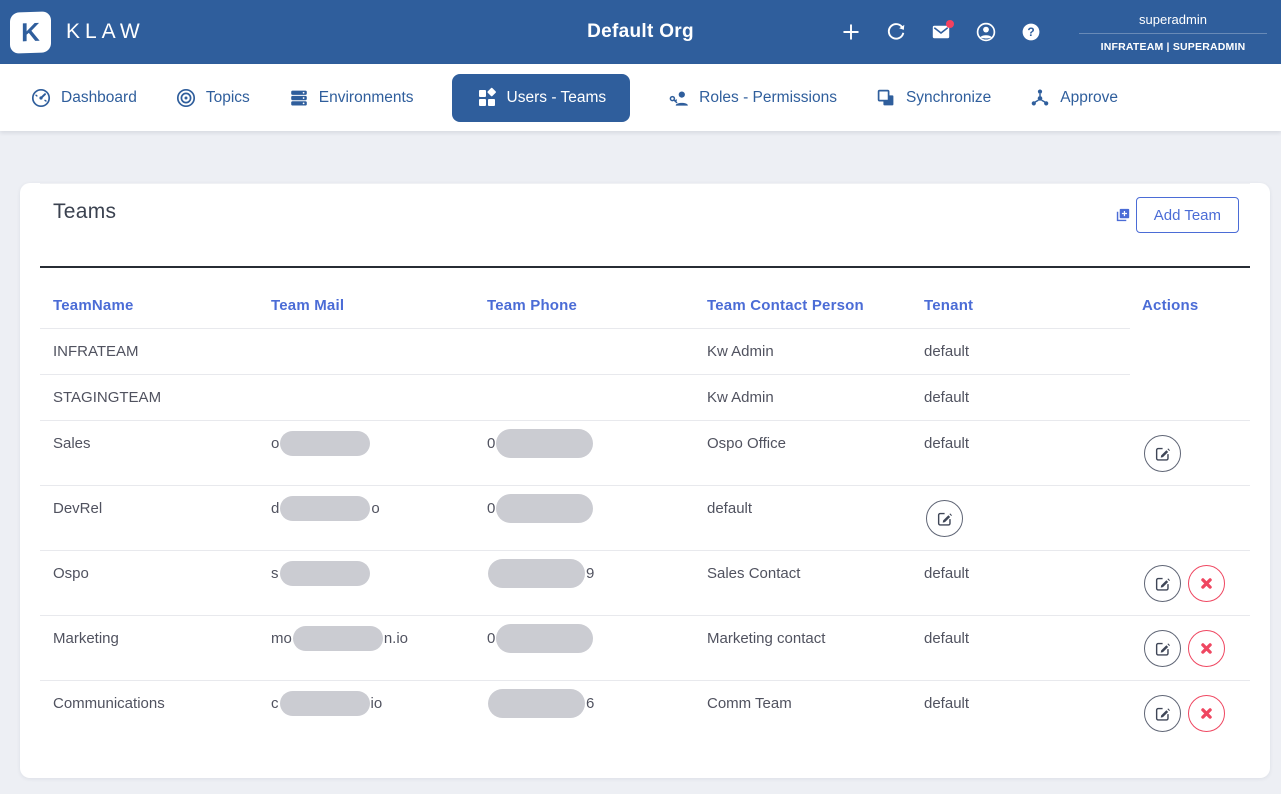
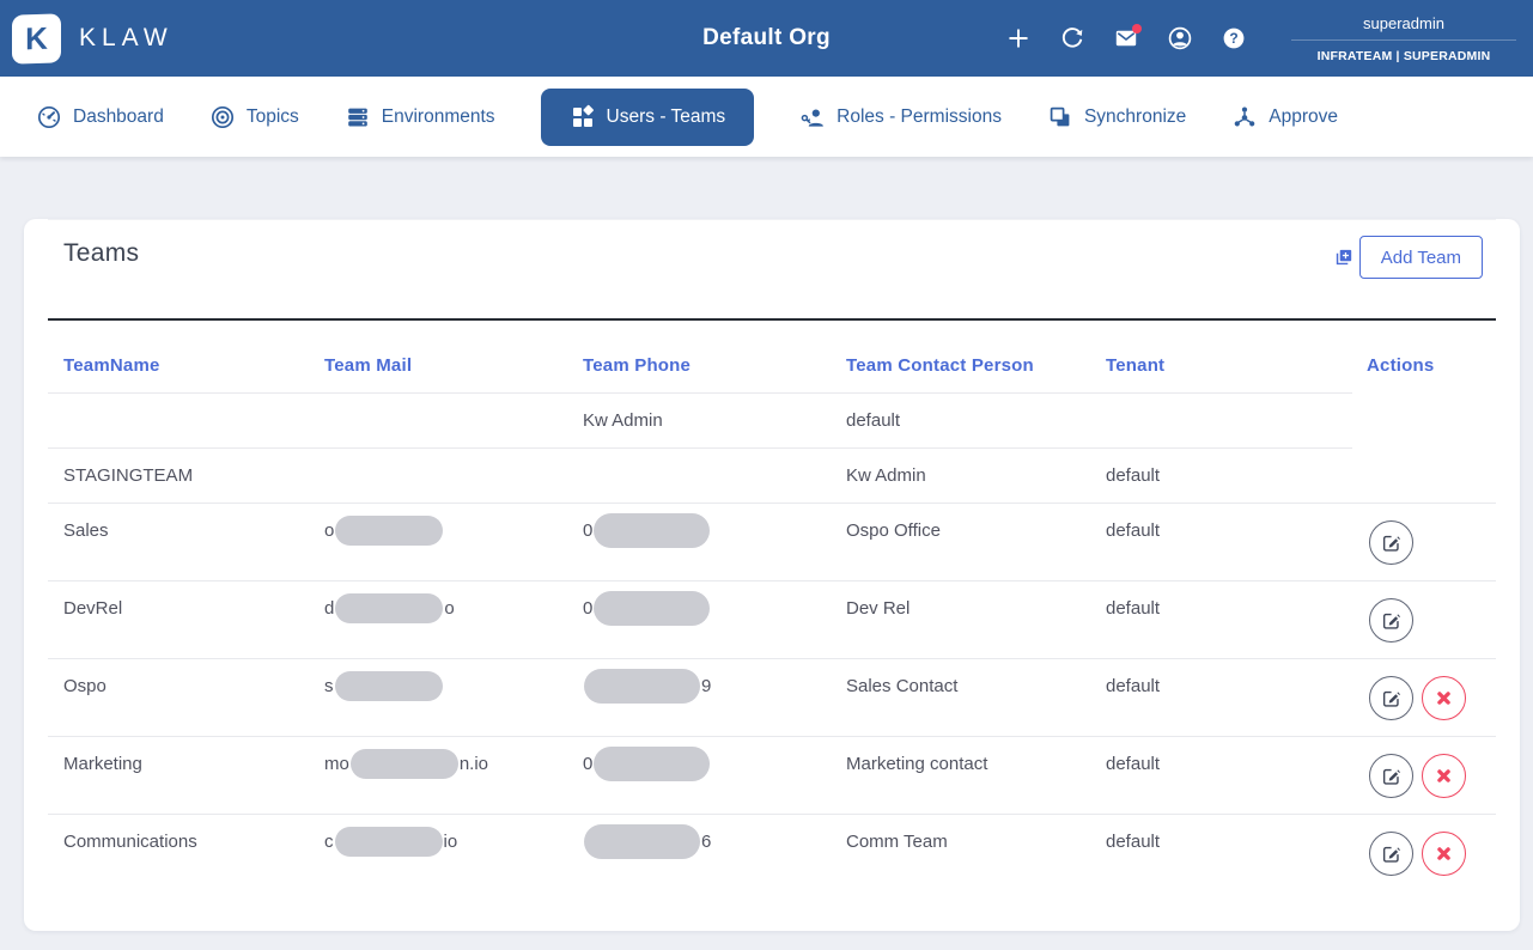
  KLAW
  Default Org
  ?
  superadmin
  INFRATEAM | SUPERADMIN
  Dashboard
  Topics
  Environments
  Users - Teams
  Roles - Permissions
  Synchronize
  Approve
  Teams
  Add Team
  TeamName
  Team Mail
  Team Phone
  Team Contact Person
  Tenant
  Actions
- INFRATEAM
  Kw Admin
  default
  STAGINGTEAM
  Kw Admin
  default
  Sales
  o
  0
  Ospo Office
  default
  DevRel
  d
  o
  0
+ Dev Rel
  default
  Ospo
  s
  9
  Sales Contact
  default
  Marketing
  mo
  n.io
  0
  Marketing contact
  default
  Communications
  c
  io
  6
  Comm Team
  default
